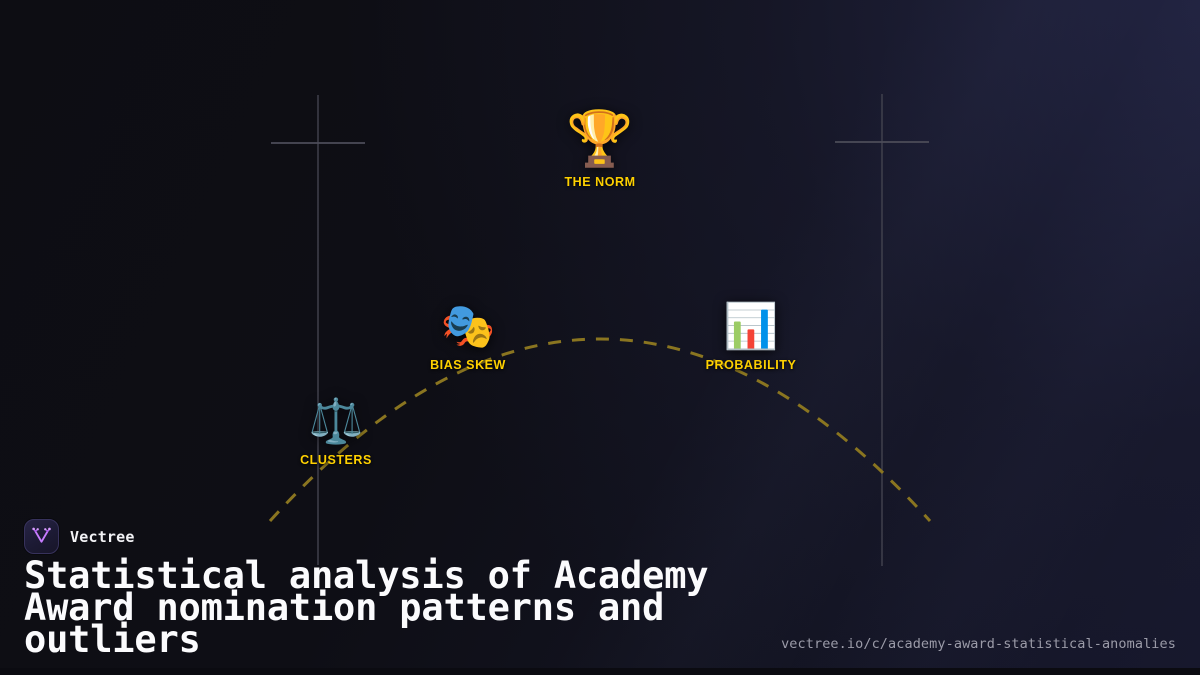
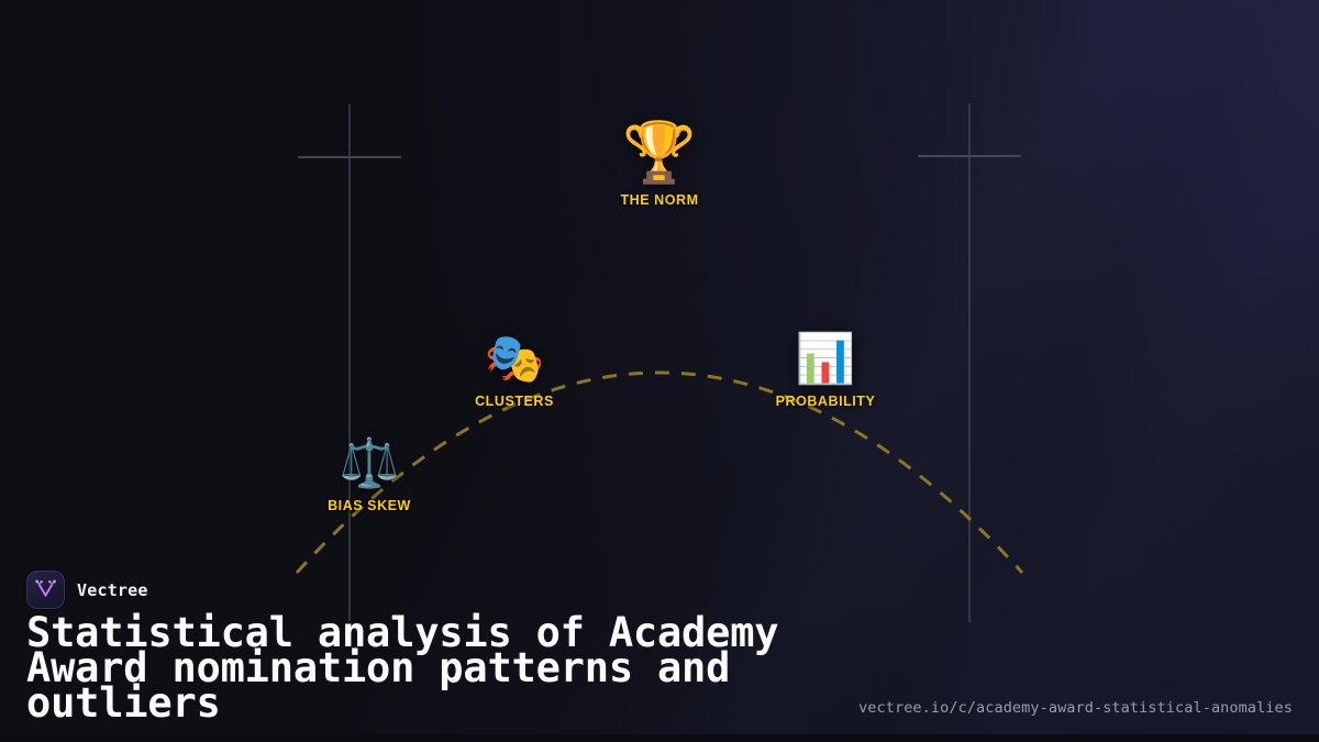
  🏆
  THE NORM
  🎭
- BIAS SKEW
+ CLUSTERS
  📊
  PROBABILITY
  ⚖️
- CLUSTERS
+ BIAS SKEW
  Vectree
  Statistical analysis of Academy
  Award nomination patterns and
  outliers
  vectree.io/c/academy-award-statistical-anomalies
